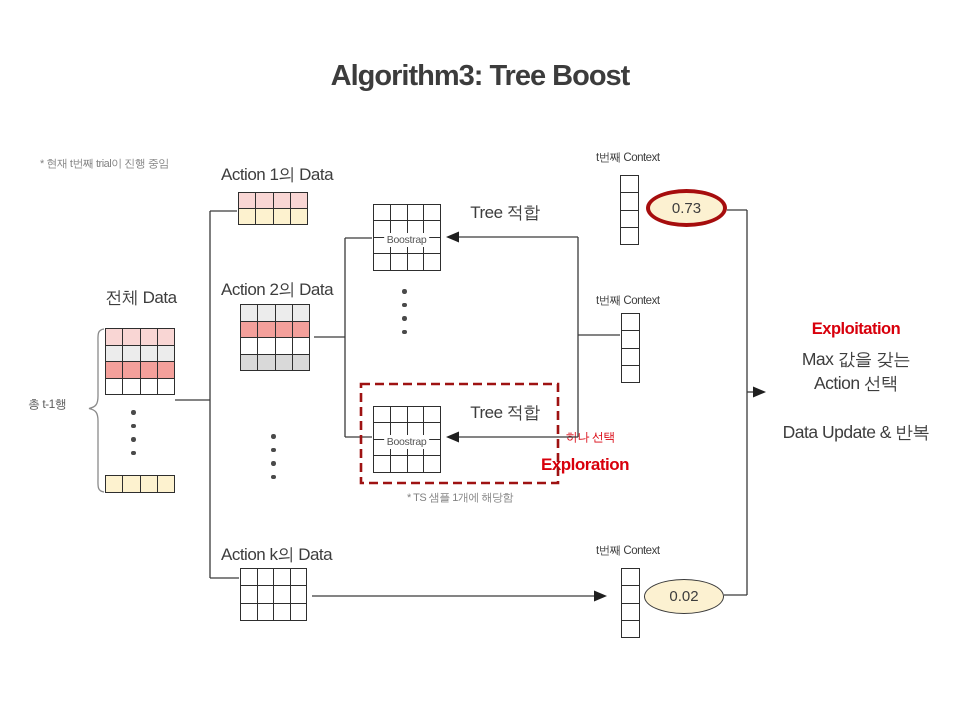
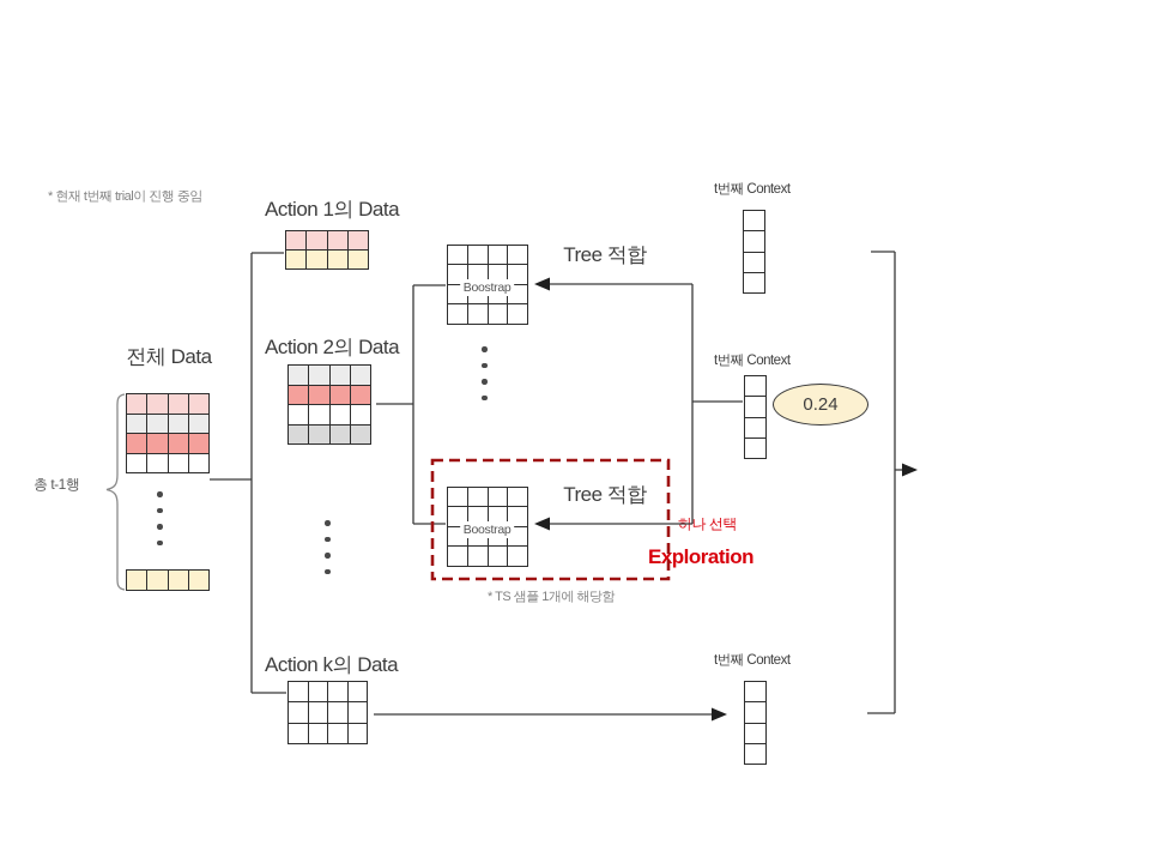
- Algorithm3: Tree Boost
  * 현재 t번째 trial이 진행 중임
  전체 Data
  총 t-1행
  Action 1의 Data
  Action 2의 Data
  Action k의 Data
  Boostrap
  Boostrap
  Tree 적합
  Tree 적합
  나 선택
  Exploration
  * TS 샘플 1개에 해당함
  t번째 Context
- 0.73
  t번째 Context
+ 0.24
  t번째 Context
- 0.02
- Exploitation
- Max 값을 갖는
- Action 선택
- Data Update & 반복
